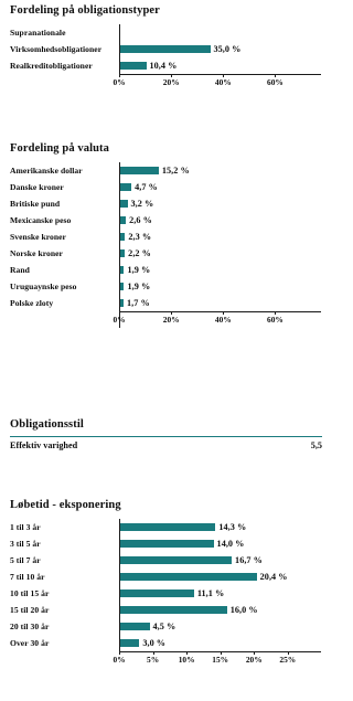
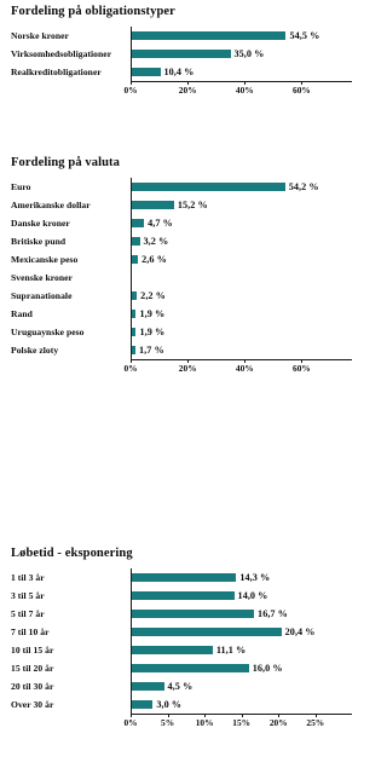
  Fordeling på obligationstyper
- Supranationale
+ Norske kroner
+ 54,5 %
  Virksomhedsobligationer
  35,0 %
  Realkreditobligationer
  10,4 %
  0%
  20%
  40%
  60%
  Fordeling på valuta
+ Euro
+ 54,2 %
  Amerikanske dollar
  15,2 %
  Danske kroner
  4,7 %
  Britiske pund
  3,2 %
  Mexicanske peso
  2,6 %
  Svenske kroner
- 2,3 %
- Norske kroner
+ Supranationale
  2,2 %
  Rand
  1,9 %
  Uruguaynske peso
  1,9 %
  Polske zloty
  1,7 %
  0%
  20%
  40%
  60%
- Obligationsstil
- Effektiv varighed
- 5,5
  Løbetid - eksponering
  1 til 3 år
  14,3 %
  3 til 5 år
  14,0 %
  5 til 7 år
  16,7 %
  7 til 10 år
  20,4 %
  10 til 15 år
  11,1 %
  15 til 20 år
  16,0 %
  20 til 30 år
  4,5 %
  Over 30 år
  3,0 %
  0%
  5%
  10%
  15%
  20%
  25%
